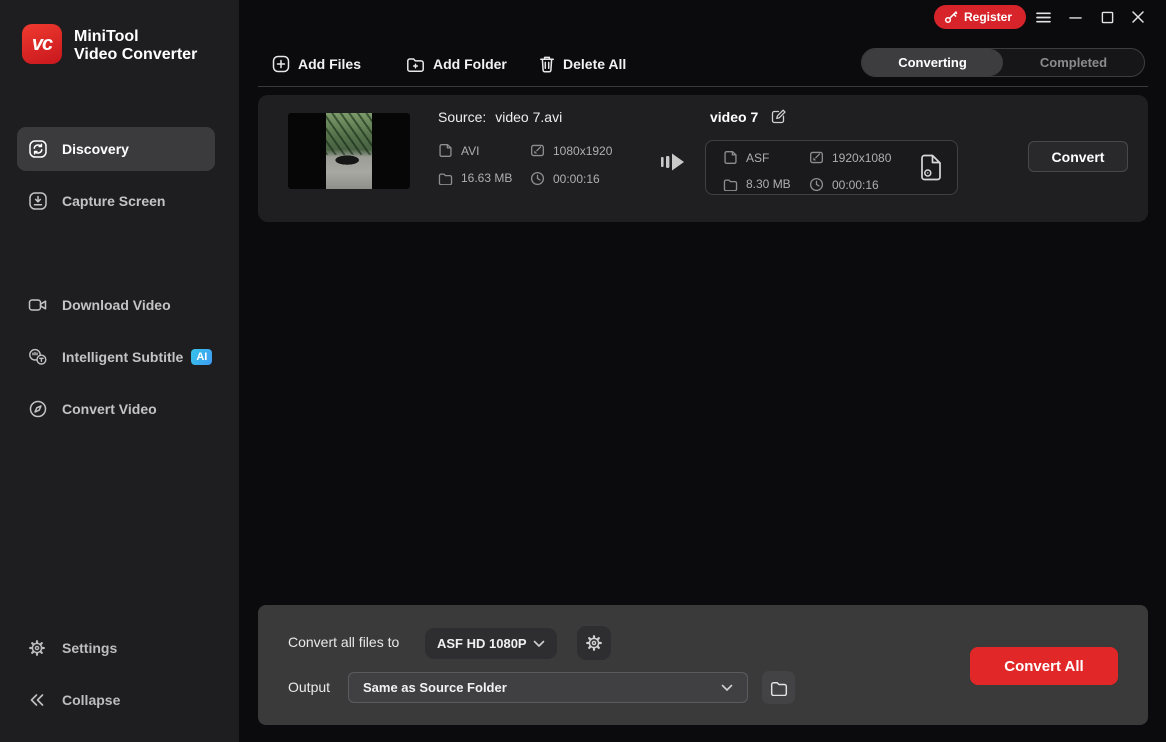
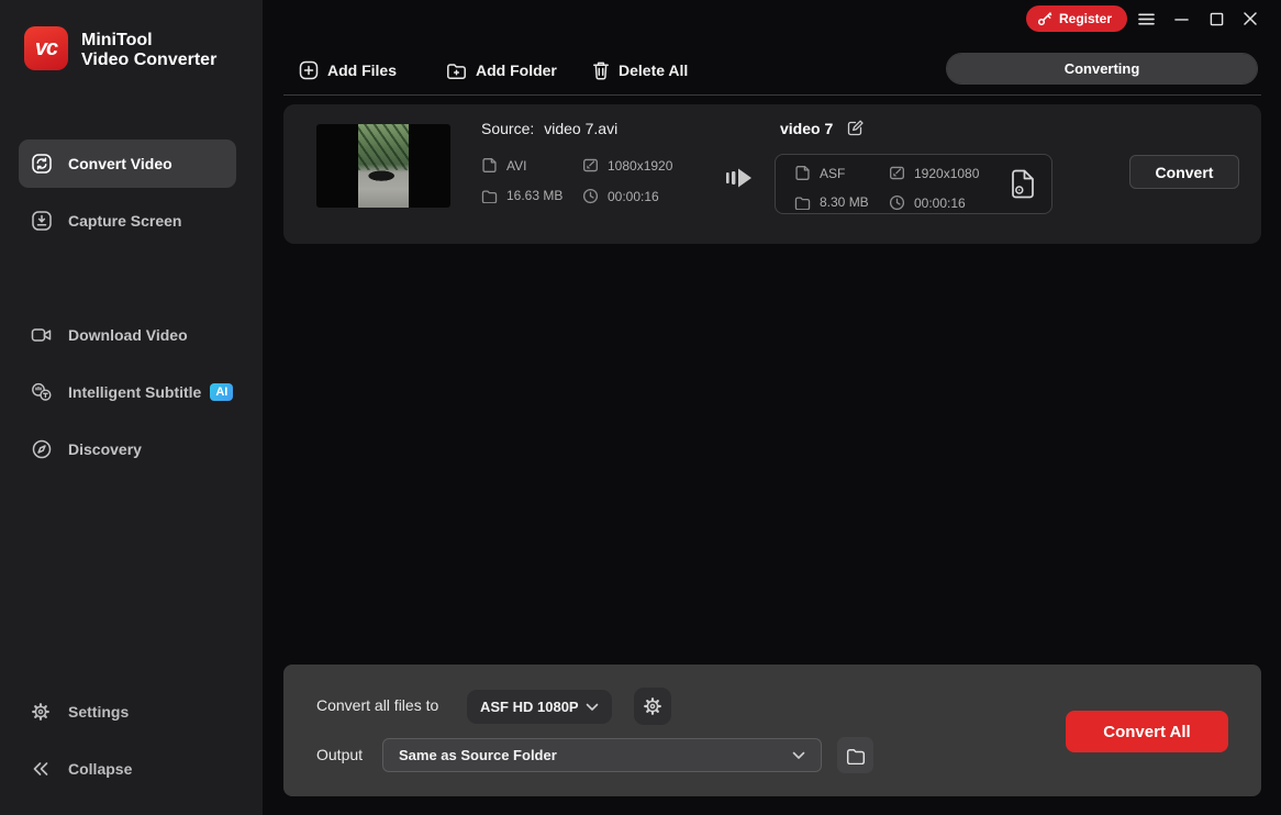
  vc
  MiniTool
  Video Converter
- Discovery
+ Convert Video
  Capture Screen
  Download Video
  Intelligent Subtitle
  AI
- Convert Video
+ Discovery
  Settings
  Collapse
  Register
  Add Files
  Add Folder
  Delete All
  Converting
- Completed
  Source: video 7.avi
  AVI
  1080x1920
  16.63 MB
  00:00:16
  video 7
  ASF
  1920x1080
  8.30 MB
  00:00:16
  Convert
  Convert all files to
  ASF HD 1080P
  Output
  Same as Source Folder
  Convert All
